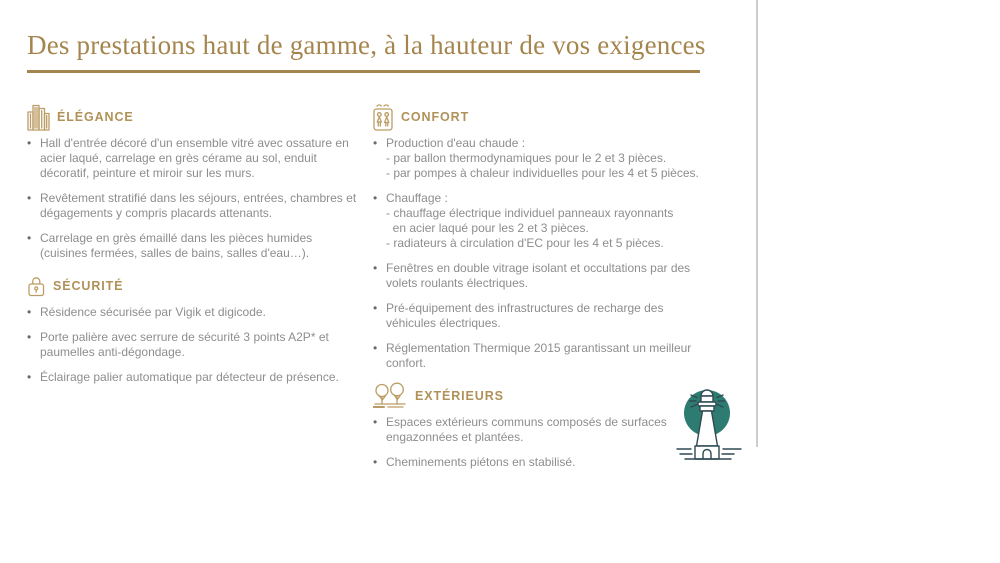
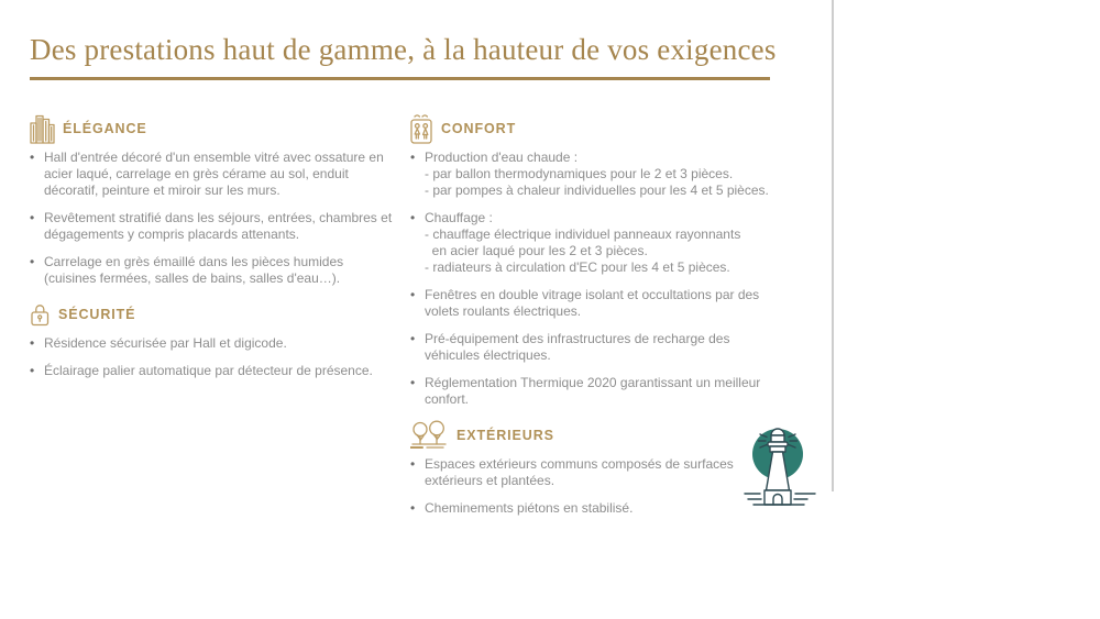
  Des prestations haut de gamme, à la hauteur de vos exigences
  ÉLÉGANCE
  Hall d'entrée décoré d'un ensemble vitré avec ossature en acier laqué, carrelage en grès cérame au sol, enduit décoratif, peinture et miroir sur les murs.
  Revêtement stratifié dans les séjours, entrées, chambres et dégagements y compris placards attenants.
  Carrelage en grès émaillé dans les pièces humides (cuisines fermées, salles de bains, salles d'eau…).
  SÉCURITÉ
- Résidence sécurisée par Vigik et digicode.
+ Résidence sécurisée par Hall et digicode.
- Porte palière avec serrure de sécurité 3 points A2P* et paumelles anti-dégondage.
  Éclairage palier automatique par détecteur de présence.
  CONFORT
  Production d'eau chaude :
  - par ballon thermodynamiques pour le 2 et 3 pièces.
  - par pompes à chaleur individuelles pour les 4 et 5 pièces.
  Chauffage :
  - chauffage électrique individuel panneaux rayonnants
  en acier laqué pour les 2 et 3 pièces.
  - radiateurs à circulation d'EC pour les 4 et 5 pièces.
  Fenêtres en double vitrage isolant et occultations par des volets roulants électriques.
  Pré-équipement des infrastructures de recharge des véhicules électriques.
- Réglementation Thermique 2015 garantissant un meilleur confort.
+ Réglementation Thermique 2020 garantissant un meilleur confort.
  EXTÉRIEURS
- Espaces extérieurs communs composés de surfaces engazonnées et plantées.
+ Espaces extérieurs communs composés de surfaces extérieurs et plantées.
  Cheminements piétons en stabilisé.
